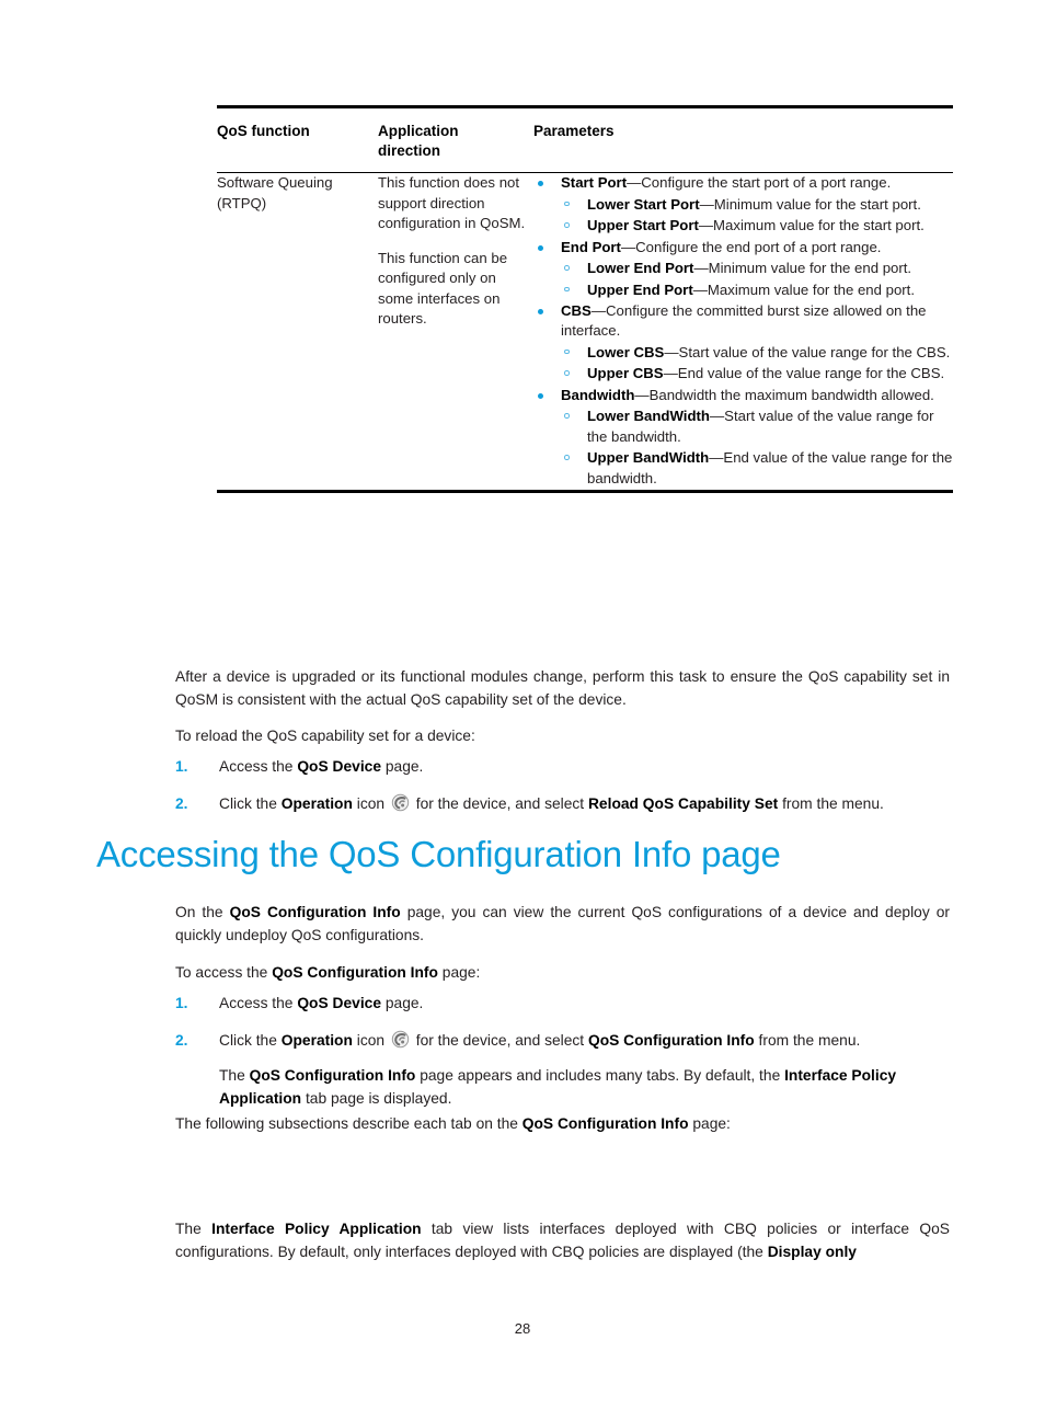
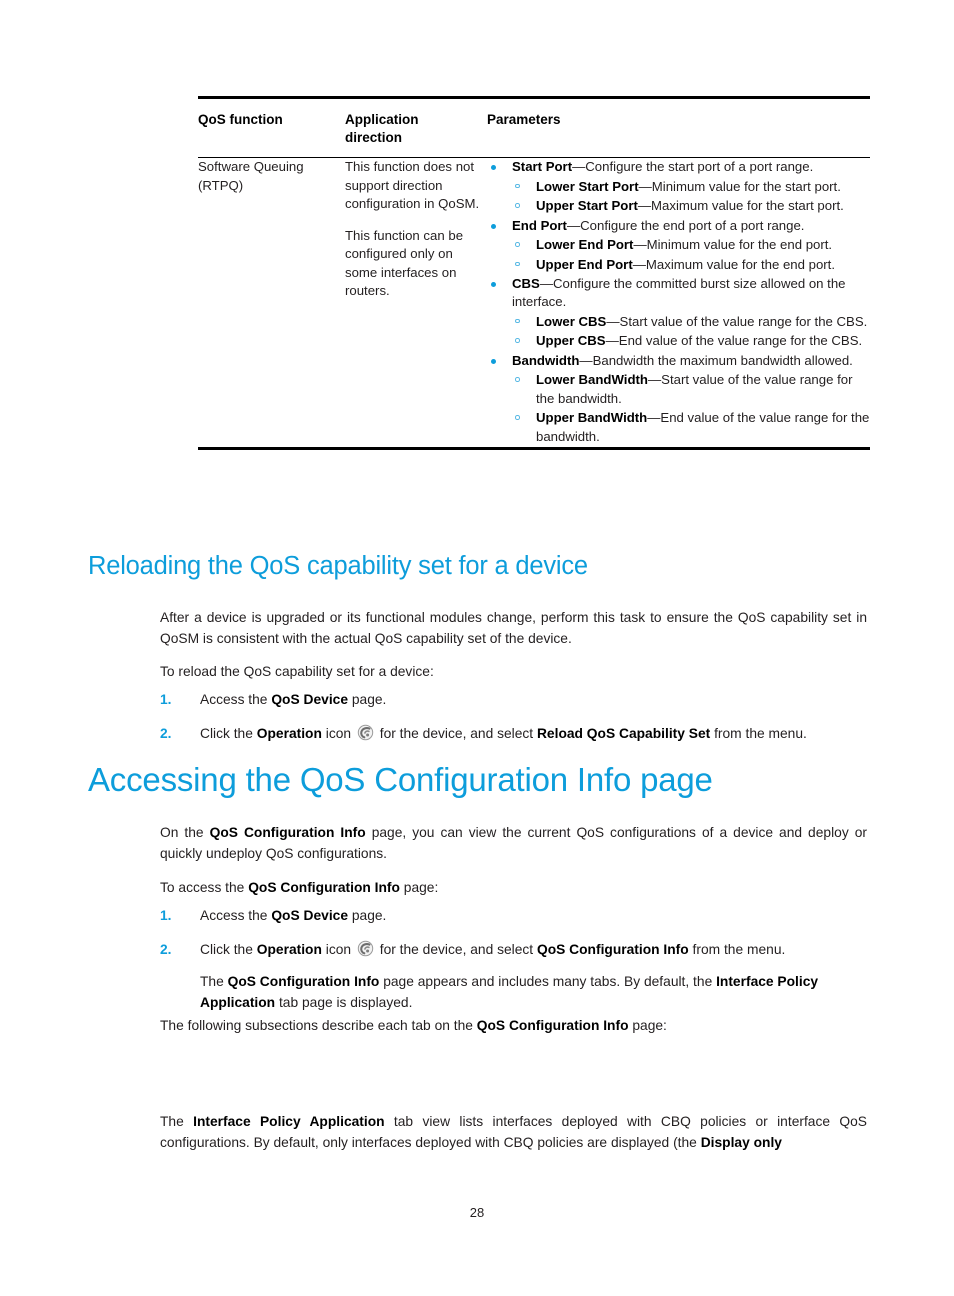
  QoS function	Application direction	Parameters
  Software Queuing (RTPQ)	This function does not support direction configuration in QoSM. This function can be configured only on some interfaces on routers.	Start Port—Configure the start port of a port range. Lower Start Port—Minimum value for the start port. Upper Start Port—Maximum value for the start port. End Port—Configure the end port of a port range. Lower End Port—Minimum value for the end port. Upper End Port—Maximum value for the end port. CBS—Configure the committed burst size allowed on the interface. Lower CBS—Start value of the value range for the CBS. Upper CBS—End value of the value range for the CBS. Bandwidth—Bandwidth the maximum bandwidth allowed. Lower BandWidth—Start value of the value range for the bandwidth. Upper BandWidth—End value of the value range for the bandwidth.
+ Reloading the QoS capability set for a device
  After a device is upgraded or its functional modules change, perform this task to ensure the QoS capability set in QoSM is consistent with the actual QoS capability set of the device.
  To reload the QoS capability set for a device:
  1.
  Access the QoS Device page.
  2.
  Click the Operation icon for the device, and select Reload QoS Capability Set from the menu.
  Accessing the QoS Configuration Info page
  On the QoS Configuration Info page, you can view the current QoS configurations of a device and deploy or quickly undeploy QoS configurations.
  To access the QoS Configuration Info page:
  1.
  Access the QoS Device page.
  2.
  Click the Operation icon for the device, and select QoS Configuration Info from the menu.
  The QoS Configuration Info page appears and includes many tabs. By default, the Interface Policy Application tab page is displayed.
  The following subsections describe each tab on the QoS Configuration Info page:
  The Interface Policy Application tab view lists interfaces deployed with CBQ policies or interface QoS configurations. By default, only interfaces deployed with CBQ policies are displayed (the Display only
  28
